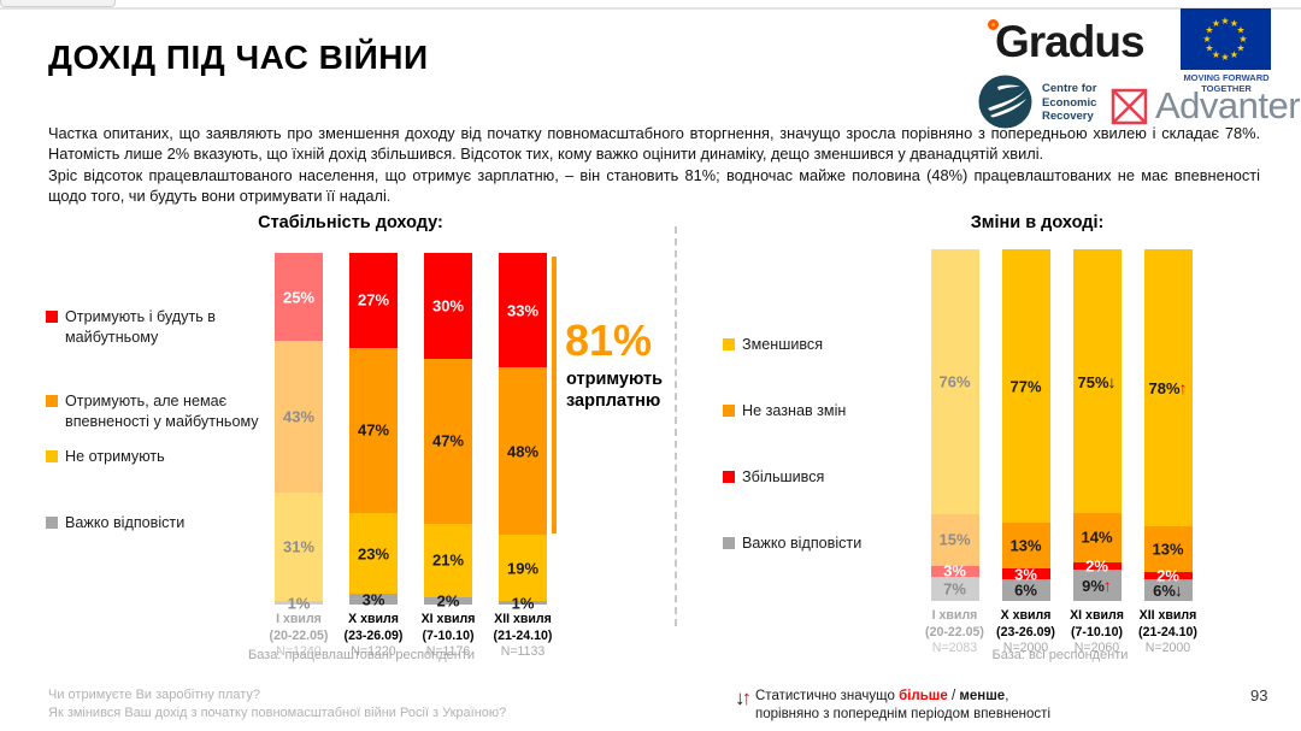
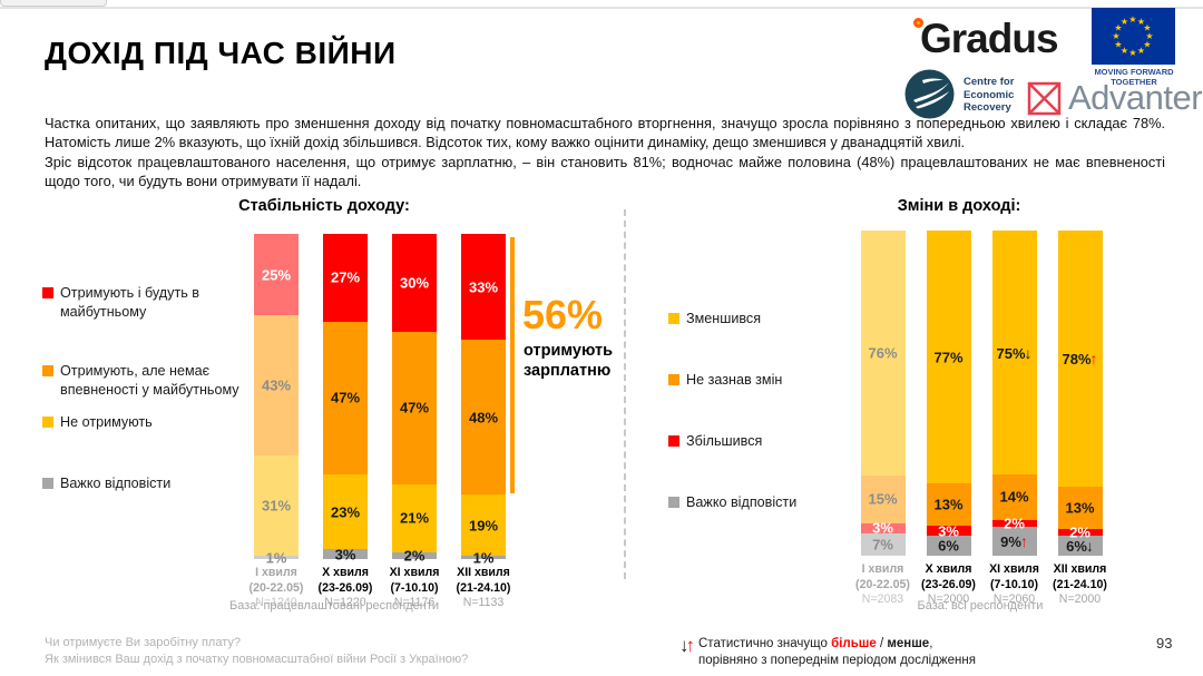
  ДОХІД ПІД ЧАС ВІЙНИ
  Gradus
  ★
  ★
  ★
  ★
  ★
  ★
  ★
  ★
  ★
  ★
  ★
  ★
  MOVING FORWARD
  TOGETHER
  Centre for
  Economic
  Recovery
  Advanter
  Частка опитаних, що заявляють про зменшення доходу від початку повномасштабного вторгнення, значущо зросла порівняно з попередньою хвилею і складає 78%. Натомість лише 2% вказують, що їхній дохід збільшився. Відсоток тих, кому важко оцінити динаміку, дещо зменшився у дванадцятій хвилі.
  Зріс відсоток працевлаштованого населення, що отримує зарплатню, – він становить 81%; водночас майже половина (48%) працевлаштованих не має впевненості щодо того, чи будуть вони отримувати її надалі.
  Стабільність доходу:
  Зміни в доході:
  Отримують і будуть в майбутньому
  Отримують, але немає впевненості у майбутньому
  Не отримують
  Важко відповісти
  Зменшився
  Не зазнав змін
  Збільшився
  Важко відповісти
  25%
  43%
  31%
  1%
  І хвиля
  (20-22.05)
  N=1240
  27%
  47%
  23%
  3%
  X хвиля
  (23-26.09)
  N=1220
  30%
  47%
  21%
  2%
  XI хвиля
  (7-10.10)
  N=1176
  33%
  48%
  19%
  1%
  XII хвиля
  (21-24.10)
  N=1133
  76%
  15%
  3%
  7%
  І хвиля
  (20-22.05)
  N=2083
  77%
  13%
  3%
  6%
  X хвиля
  (23-26.09)
  N=2000
  75%↓
  14%
  2%
  9%↑
  XI хвиля
  (7-10.10)
  N=2060
  78%↑
  13%
  2%
  6%↓
  XII хвиля
  (21-24.10)
  N=2000
- 81%
+ 56%
  отримують зарплатню
  База: працевлаштовані респонденти
  База: всі респонденти
  Чи отримуєте Ви заробітну плату?
  Як змінився Ваш дохід з початку повномасштабної війни Росії з Україною?
  ↓↑
  Статистично значущо більше / менше,
- порівняно з попереднім періодом впевненості
+ порівняно з попереднім періодом дослідження
  93
